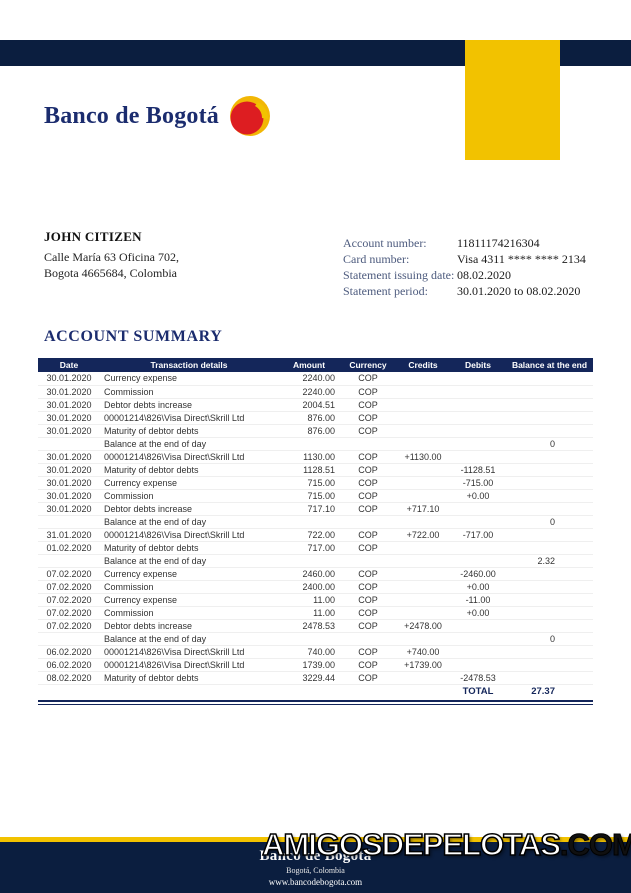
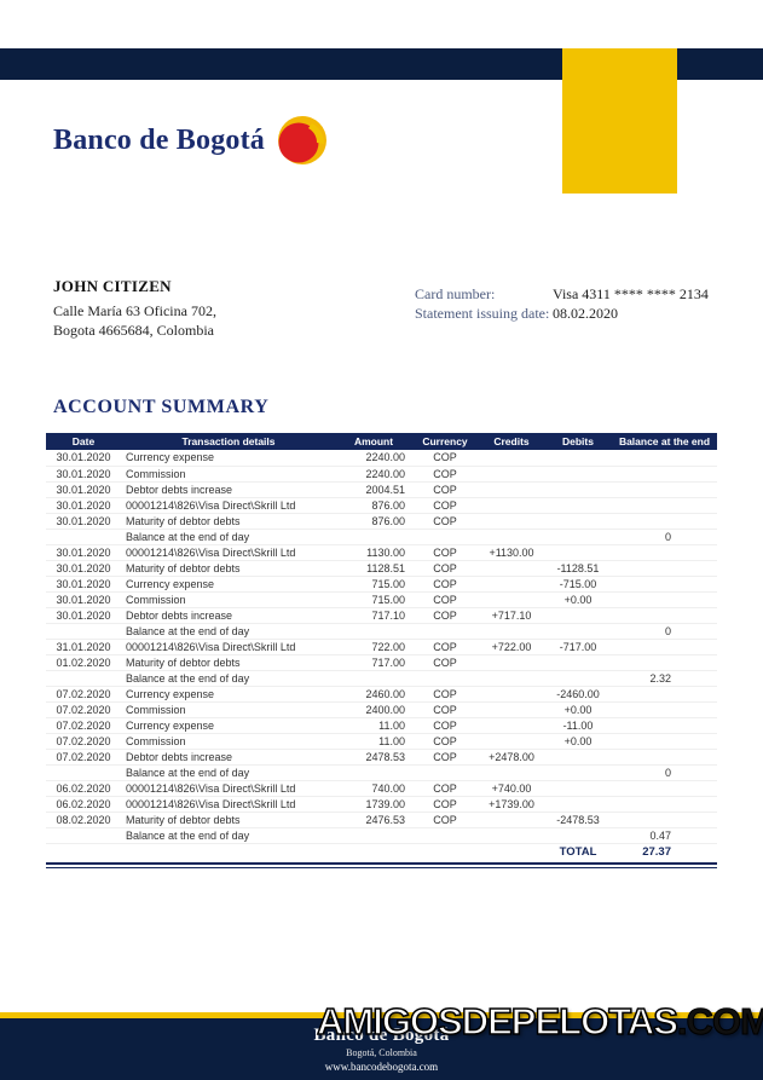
  Banco de Bogotá
  JOHN CITIZEN
  Calle María 63 Oficina 702,
  Bogota 4665684, Colombia
- Account number:
- 11811174216304
  Card number:
  Visa 4311 **** **** 2134
  Statement issuing date:
  08.02.2020
- Statement period:
- 30.01.2020 to 08.02.2020
  ACCOUNT SUMMARY
  Date	Transaction details	Amount	Currency	Credits	Debits	Balance at the end
  30.01.2020	Currency expense	2240.00	COP
  30.01.2020	Commission	2240.00	COP
  30.01.2020	Debtor debts increase	2004.51	COP
  30.01.2020	00001214\826\Visa Direct\Skrill Ltd	876.00	COP
  30.01.2020	Maturity of debtor debts	876.00	COP
  	Balance at the end of day					0
  30.01.2020	00001214\826\Visa Direct\Skrill Ltd	1130.00	COP	+1130.00
  30.01.2020	Maturity of debtor debts	1128.51	COP		-1128.51
  30.01.2020	Currency expense	715.00	COP		-715.00
  30.01.2020	Commission	715.00	COP		+0.00
  30.01.2020	Debtor debts increase	717.10	COP	+717.10
  	Balance at the end of day					0
  31.01.2020	00001214\826\Visa Direct\Skrill Ltd	722.00	COP	+722.00	-717.00
  01.02.2020	Maturity of debtor debts	717.00	COP
  	Balance at the end of day					2.32
  07.02.2020	Currency expense	2460.00	COP		-2460.00
  07.02.2020	Commission	2400.00	COP		+0.00
  07.02.2020	Currency expense	11.00	COP		-11.00
  07.02.2020	Commission	11.00	COP		+0.00
  07.02.2020	Debtor debts increase	2478.53	COP	+2478.00
  	Balance at the end of day					0
  06.02.2020	00001214\826\Visa Direct\Skrill Ltd	740.00	COP	+740.00
  06.02.2020	00001214\826\Visa Direct\Skrill Ltd	1739.00	COP	+1739.00
- 08.02.2020	Maturity of debtor debts	3229.44	COP		-2478.53
+ 08.02.2020	Maturity of debtor debts	2476.53	COP		-2478.53
+ 	Balance at the end of day					0.47
  	TOTAL	27.37
  Banco de Bogotá
  Bogotá, Colombia
  www.bancodebogota.com
  AMIGOSDEPELOTAS.COM
